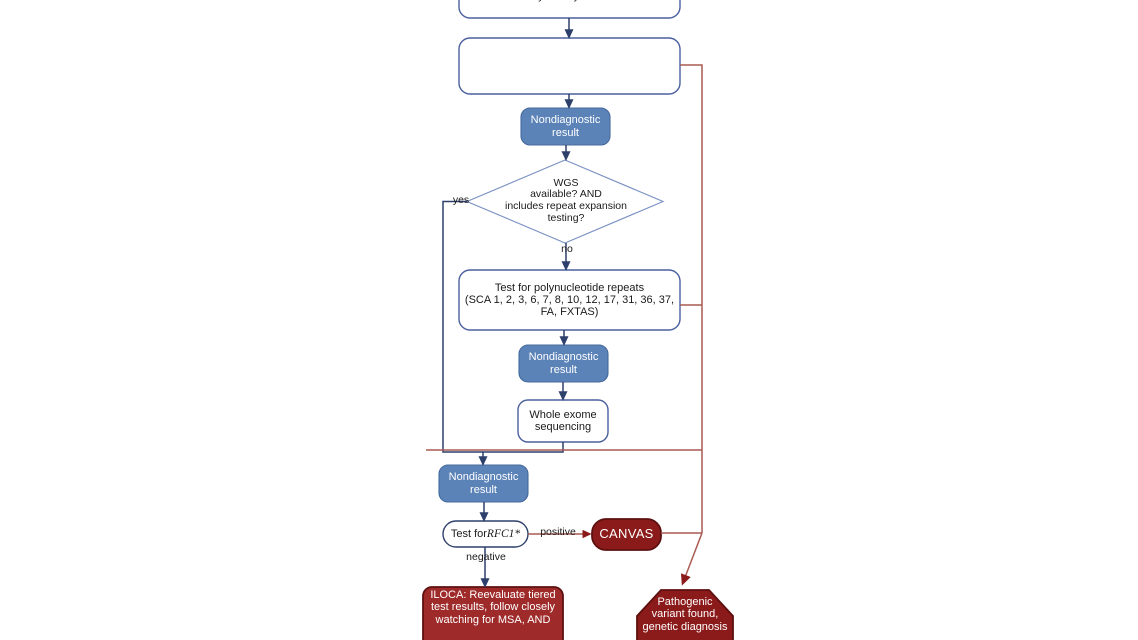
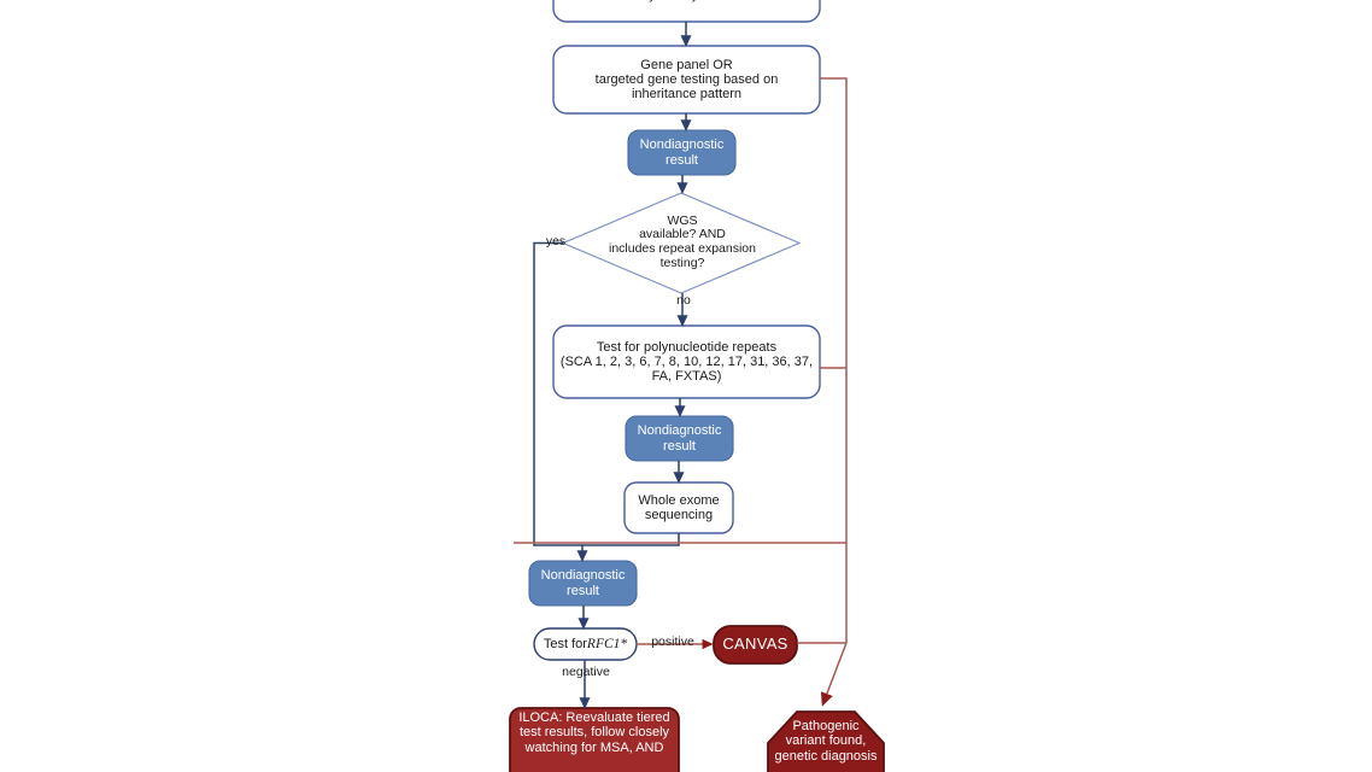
+ Gene panel OR
+ targeted gene testing based on
+ inheritance pattern
  Nondiagnostic
  result
  WGS
  available? AND
  includes repeat expansion
  testing?
  Test for polynucleotide repeats
  (SCA 1, 2, 3, 6, 7, 8, 10, 12, 17, 31, 36, 37,
  FA, FXTAS)
  Nondiagnostic
  result
  Whole exome
  sequencing
  Nondiagnostic
  result
  Test for
  RFC1*
  CANVAS
  ILOCA: Reevaluate tiered
  test results, follow closely
  watching for MSA, AND
  Pathogenic
  variant found,
  genetic diagnosis
  yes
  no
  positive
  negative
